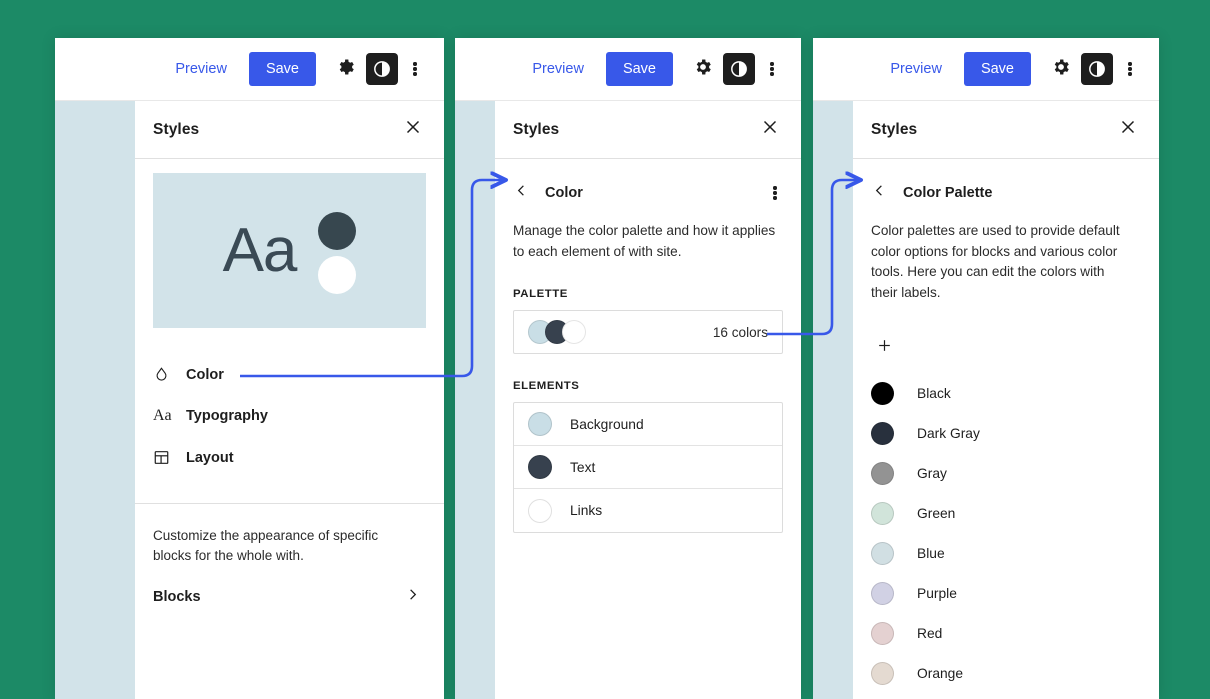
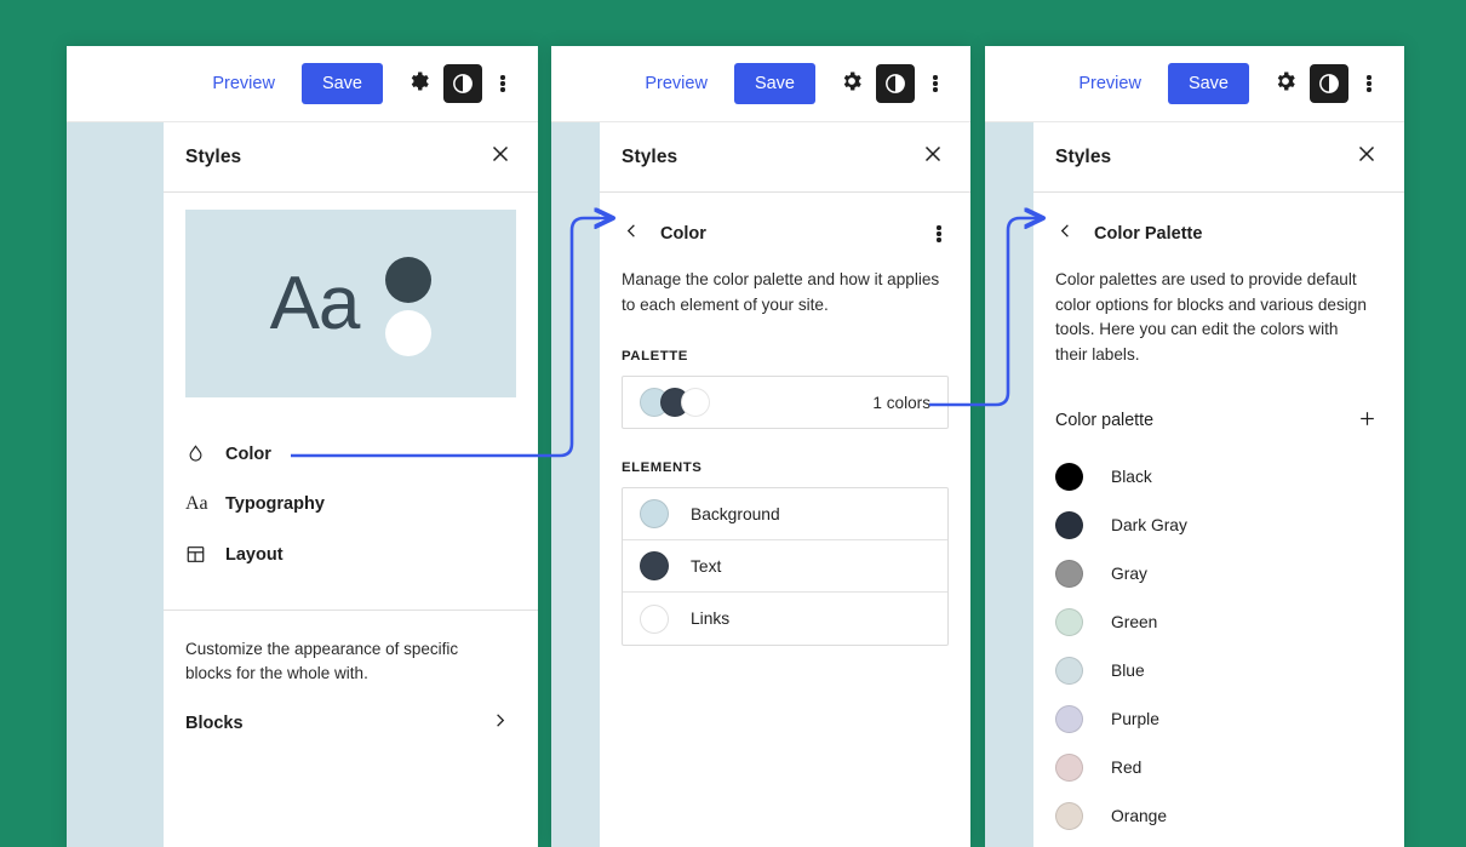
  Preview
  Save
  Styles
  Aa
  Color
  Aa
  Typography
  Layout
  Customize the appearance of specific blocks for the whole with.
  Blocks
  Preview
  Save
  Styles
  Color
- Manage the color palette and how it applies to each element of with site.
+ Manage the color palette and how it applies to each element of your site.
  PALETTE
- 16 colors
+ 1 colors
  ELEMENTS
  Background
  Text
  Links
  Preview
  Save
  Styles
  Color Palette
- Color palettes are used to provide default color options for blocks and various color tools. Here you can edit the colors with their labels.
+ Color palettes are used to provide default color options for blocks and various design tools. Here you can edit the colors with their labels.
+ Color palette
  Black
  Dark Gray
  Gray
  Green
  Blue
  Purple
  Red
  Orange
